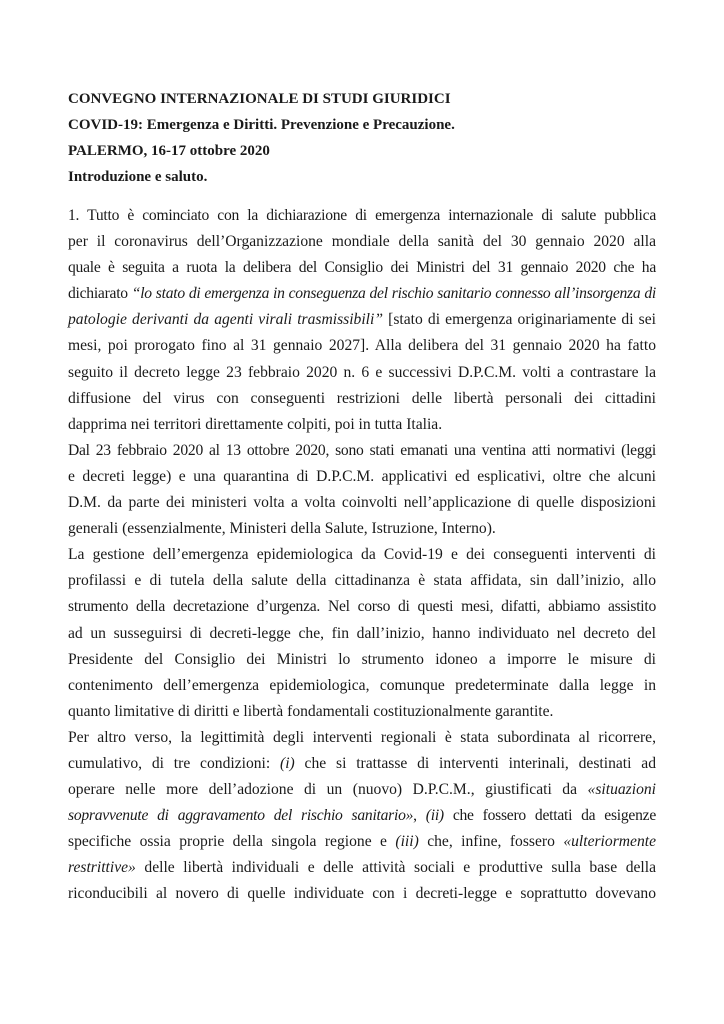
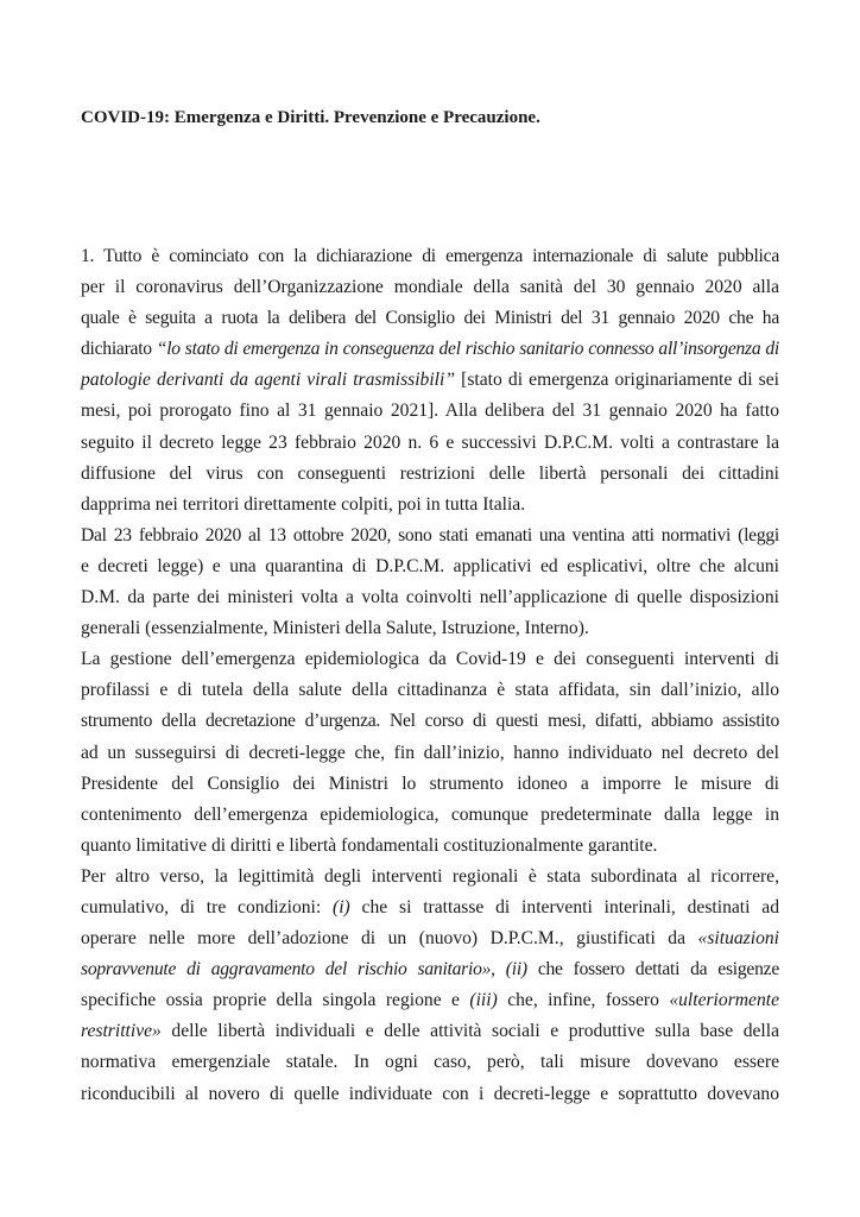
- CONVEGNO INTERNAZIONALE DI STUDI GIURIDICI
  COVID-19: Emergenza e Diritti. Prevenzione e Precauzione.
- PALERMO, 16-17 ottobre 2020
- Introduzione e saluto.
  1. Tutto è cominciato con la dichiarazione di emergenza internazionale di salute pubblica
  per il coronavirus dell’Organizzazione mondiale della sanità del 30 gennaio 2020 alla
  quale è seguita a ruota la delibera del Consiglio dei Ministri del 31 gennaio 2020 che ha
  dichiarato “lo stato di emergenza in conseguenza del rischio sanitario connesso all’insorgenza di
  patologie derivanti da agenti virali trasmissibili” [stato di emergenza originariamente di sei
- mesi, poi prorogato fino al 31 gennaio 2027]. Alla delibera del 31 gennaio 2020 ha fatto
+ mesi, poi prorogato fino al 31 gennaio 2021]. Alla delibera del 31 gennaio 2020 ha fatto
  seguito il decreto legge 23 febbraio 2020 n. 6 e successivi D.P.C.M. volti a contrastare la
  diffusione del virus con conseguenti restrizioni delle libertà personali dei cittadini
  dapprima nei territori direttamente colpiti, poi in tutta Italia.
  Dal 23 febbraio 2020 al 13 ottobre 2020, sono stati emanati una ventina atti normativi (leggi
  e decreti legge) e una quarantina di D.P.C.M. applicativi ed esplicativi, oltre che alcuni
  D.M. da parte dei ministeri volta a volta coinvolti nell’applicazione di quelle disposizioni
  generali (essenzialmente, Ministeri della Salute, Istruzione, Interno).
  La gestione dell’emergenza epidemiologica da Covid-19 e dei conseguenti interventi di
  profilassi e di tutela della salute della cittadinanza è stata affidata, sin dall’inizio, allo
  strumento della decretazione d’urgenza. Nel corso di questi mesi, difatti, abbiamo assistito
  ad un susseguirsi di decreti-legge che, fin dall’inizio, hanno individuato nel decreto del
  Presidente del Consiglio dei Ministri lo strumento idoneo a imporre le misure di
  contenimento dell’emergenza epidemiologica, comunque predeterminate dalla legge in
  quanto limitative di diritti e libertà fondamentali costituzionalmente garantite.
  Per altro verso, la legittimità degli interventi regionali è stata subordinata al ricorrere,
  cumulativo, di tre condizioni: (i) che si trattasse di interventi interinali, destinati ad
  operare nelle more dell’adozione di un (nuovo) D.P.C.M., giustificati da «situazioni
  sopravvenute di aggravamento del rischio sanitario», (ii) che fossero dettati da esigenze
  specifiche ossia proprie della singola regione e (iii) che, infine, fossero «ulteriormente
  restrittive» delle libertà individuali e delle attività sociali e produttive sulla base della
+ normativa emergenziale statale. In ogni caso, però, tali misure dovevano essere
  riconducibili al novero di quelle individuate con i decreti-legge e soprattutto dovevano
